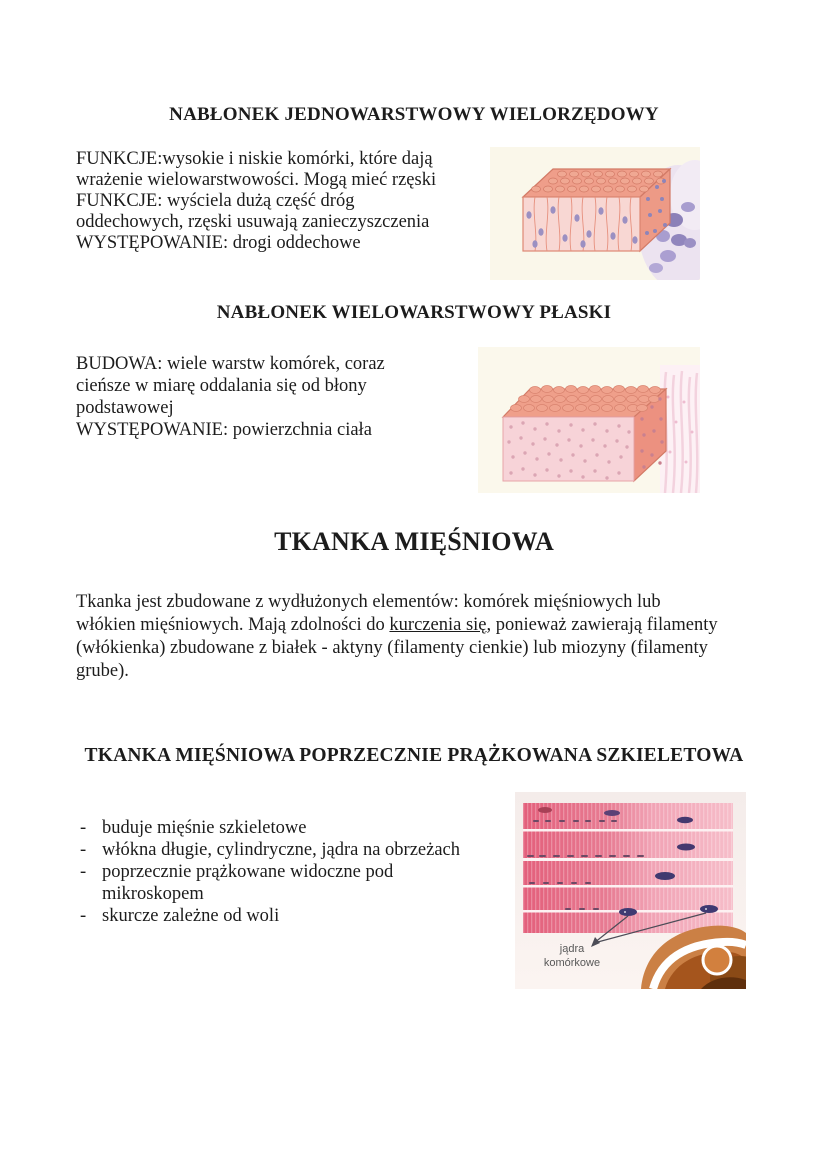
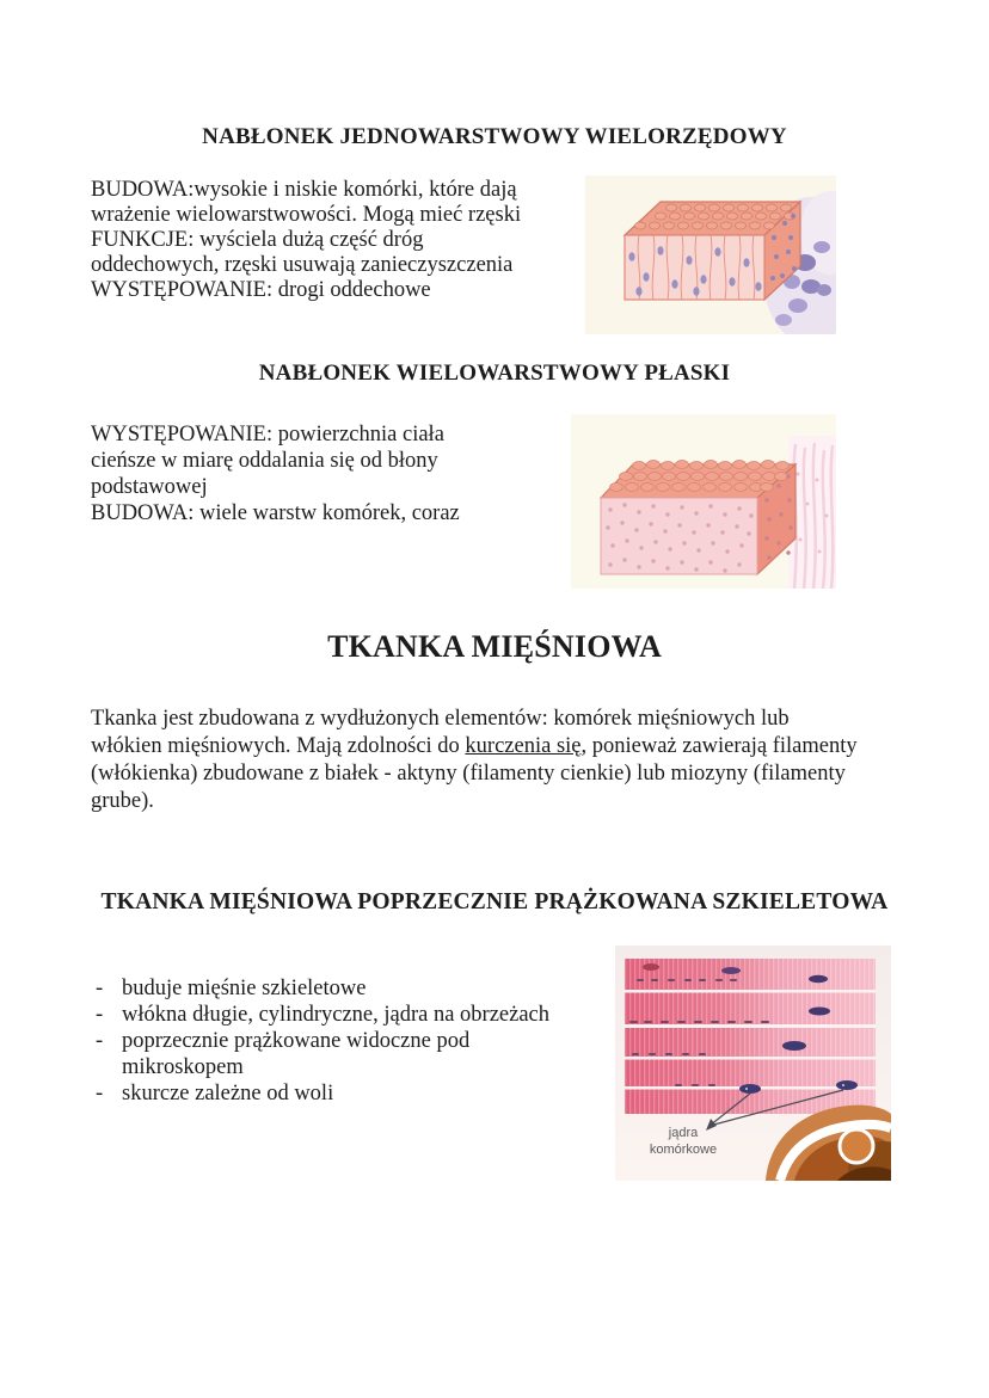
  NABŁONEK JEDNOWARSTWOWY WIELORZĘDOWY
- FUNKCJE:wysokie i niskie komórki, które dają
+ BUDOWA:wysokie i niskie komórki, które dają
  wrażenie wielowarstwowości. Mogą mieć rzęski
  FUNKCJE: wyściela dużą część dróg
  oddechowych, rzęski usuwają zanieczyszczenia
  WYSTĘPOWANIE: drogi oddechowe
  NABŁONEK WIELOWARSTWOWY PŁASKI
- BUDOWA: wiele warstw komórek, coraz
+ WYSTĘPOWANIE: powierzchnia ciała
  cieńsze w miarę oddalania się od błony
  podstawowej
- WYSTĘPOWANIE: powierzchnia ciała
+ BUDOWA: wiele warstw komórek, coraz
  TKANKA MIĘŚNIOWA
- Tkanka jest zbudowane z wydłużonych elementów: komórek mięśniowych lub
+ Tkanka jest zbudowana z wydłużonych elementów: komórek mięśniowych lub
  włókien mięśniowych. Mają zdolności do kurczenia się, ponieważ zawierają filamenty
  (włókienka) zbudowane z białek - aktyny (filamenty cienkie) lub miozyny (filamenty
  grube).
  TKANKA MIĘŚNIOWA POPRZECZNIE PRĄŻKOWANA SZKIELETOWA
  -
  buduje mięśnie szkieletowe
  -
  włókna długie, cylindryczne, jądra na obrzeżach
  -
  poprzecznie prążkowane widoczne pod
  mikroskopem
  -
  skurcze zależne od woli
  jądra
  komórkowe
